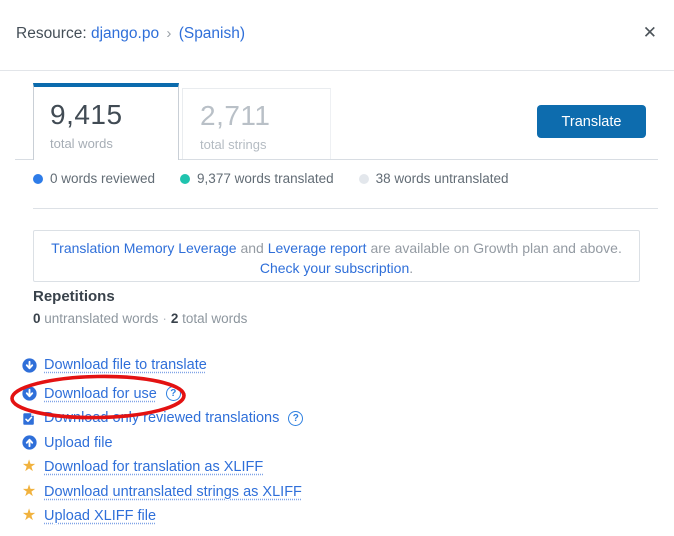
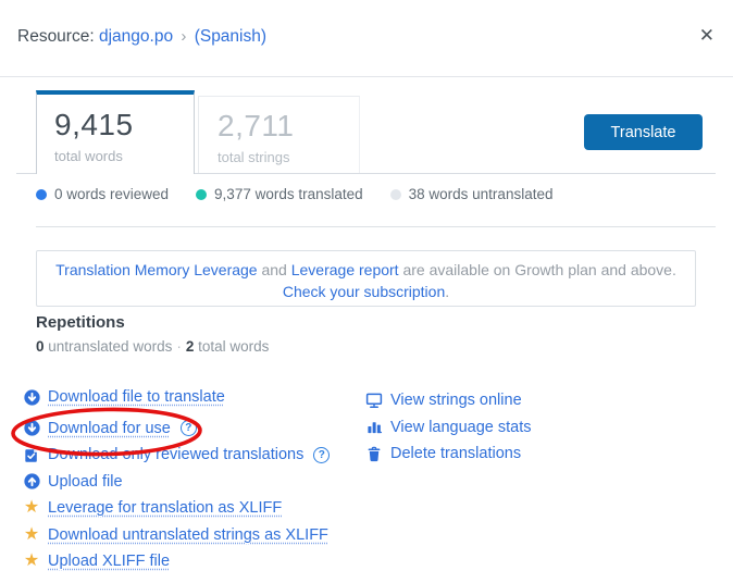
  Resource: django.po › (Spanish)
  ✕
  9,415
  total words
  2,711
  total strings
  Translate
  0 words reviewed
  9,377 words translated
  38 words untranslated
  Translation Memory Leverage and Leverage report are available on Growth plan and above.
  Check your subscription.
  Repetitions
  0 untranslated words · 2 total words
  Download file to translate
  Download for use
  ?
  Donly reviewed translations
  ?
  Upload file
  ★
- Download for translation as XLIFF
+ Leverage for translation as XLIFF
  ★
  Download untranslated strings as XLIFF
  ★
  Upload XLIFF file
+ View strings online
+ View language stats
+ Delete translations
